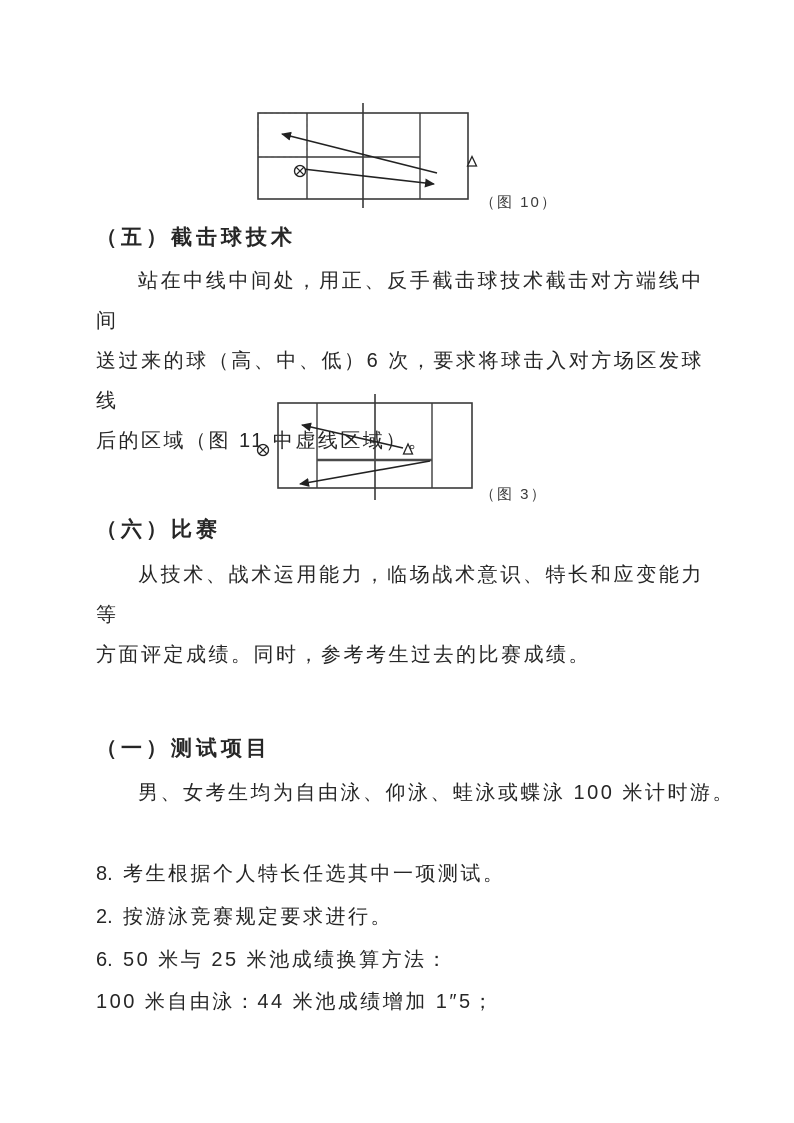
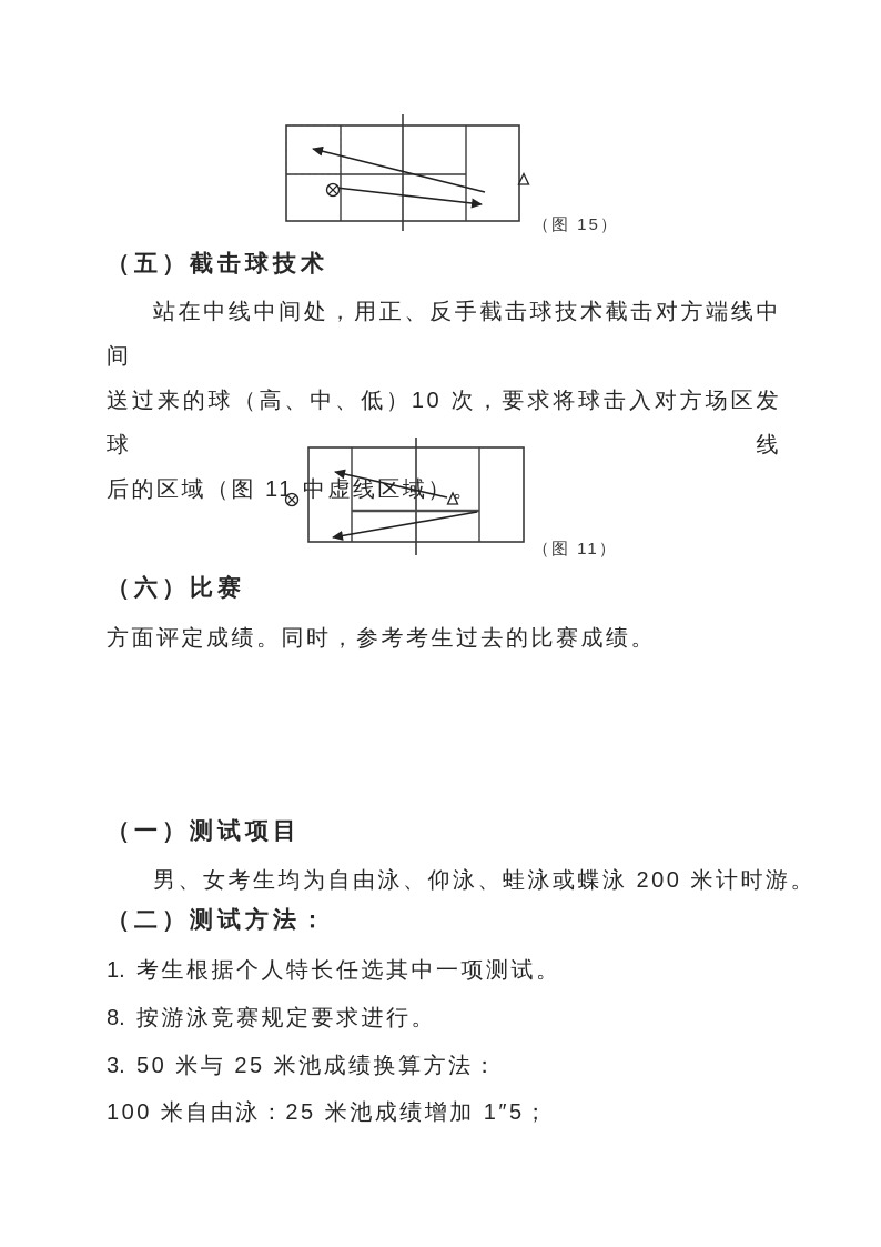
- （图 10）
+ （图 15）
  （五）截击球技术
  站在中线中间处，用正、反手截击球技术截击对方端线中间
- 送过来的球（高、中、低）6 次，要求将球击入对方场区发球线
+ 送过来的球（高、中、低）10 次，要求将球击入对方场区发球线
  后的区域（图 11 中虚线区）。
- （图 3）
+ （图 11）
  （六）比赛
- 从技术、战术运用能力，临场战术意识、特长和应变能力等
  方面评定成绩。同时，参考考生过去的比赛成绩。
  （一）测试项目
- 男、女考生均为自由泳、仰泳、蛙泳或蝶泳 100 米计时游。
+ 男、女考生均为自由泳、仰泳、蛙泳或蝶泳 200 米计时游。
+ （二）测试方法：
- 8. 考生根据个人特长任选其中一项测试。
+ 1. 考生根据个人特长任选其中一项测试。
- 2. 按游泳竞赛规定要求进行。
+ 8. 按游泳竞赛规定要求进行。
- 6. 50 米与 25 米池成绩换算方法：
+ 3. 50 米与 25 米池成绩换算方法：
- 100 米自由泳：44 米池成绩增加 1″5；
+ 100 米自由泳：25 米池成绩增加 1″5；
